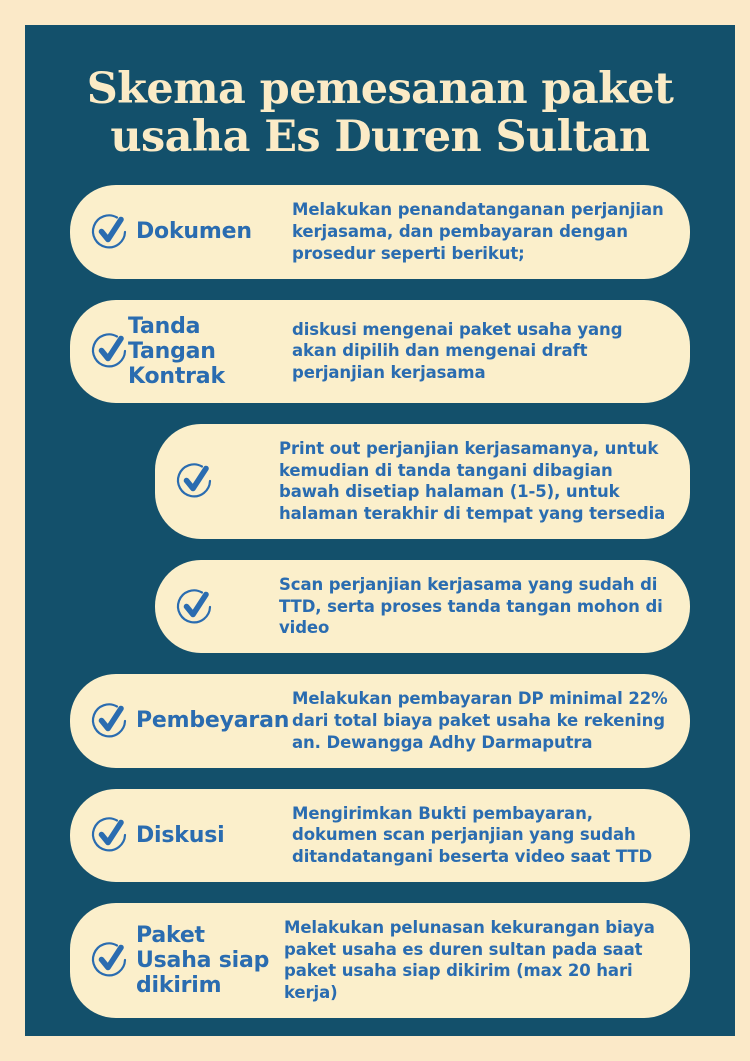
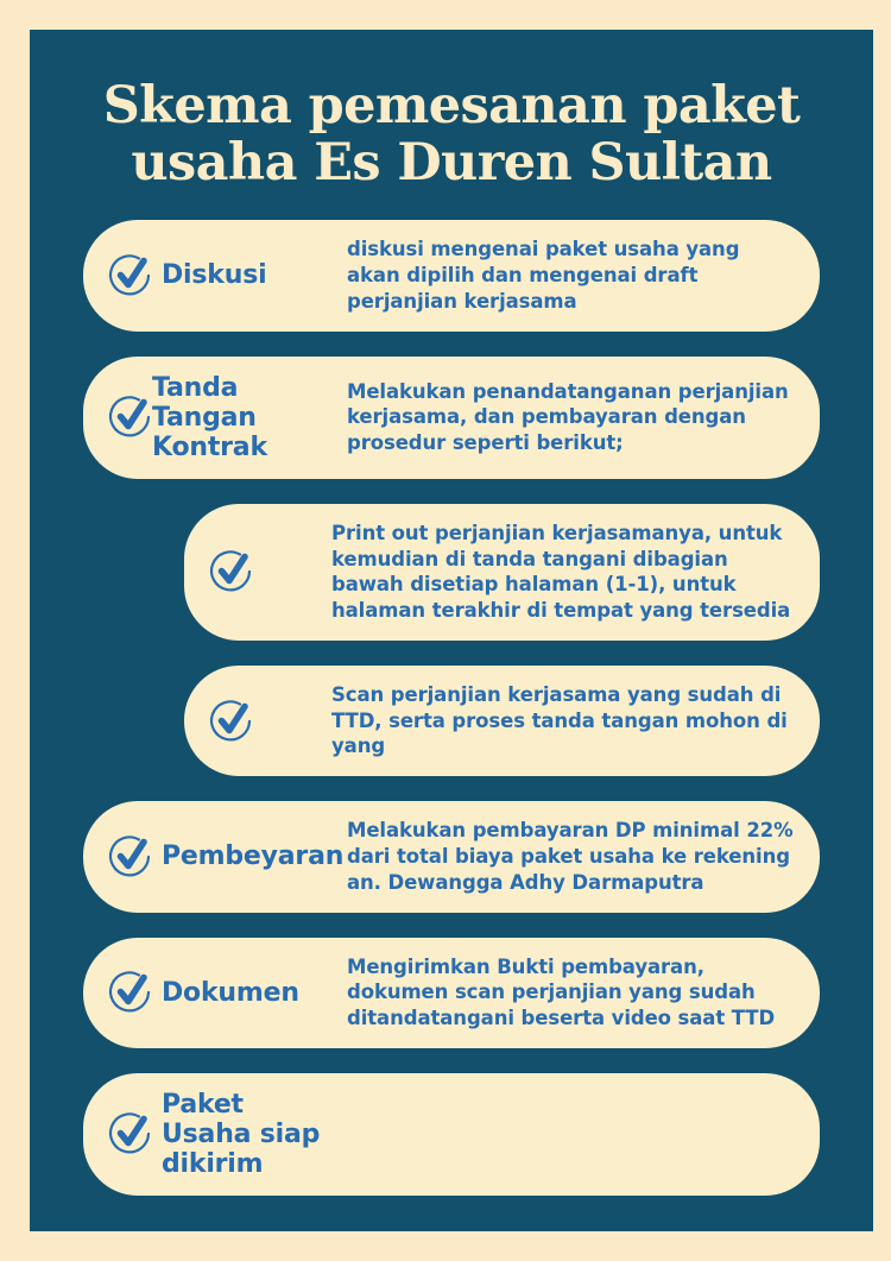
  Skema pemesanan paket
  usaha Es Duren Sultan
- Dokumen
+ Diskusi
- Melakukan penandatanganan perjanjian kerjasama, dan pembayaran dengan prosedur seperti berikut;
+ diskusi mengenai paket usaha yang akan dipilih dan mengenai draft perjanjian kerjasama
  Tanda Tangan Kontrak
- diskusi mengenai paket usaha yang akan dipilih dan mengenai draft perjanjian kerjasama
+ Melakukan penandatanganan perjanjian kerjasama, dan pembayaran dengan prosedur seperti berikut;
- Print out perjanjian kerjasamanya, untuk kemudian di tanda tangani dibagian bawah disetiap halaman (1-5), untuk halaman terakhir di tempat yang tersedia
+ Print out perjanjian kerjasamanya, untuk kemudian di tanda tangani dibagian bawah disetiap halaman (1-1), untuk halaman terakhir di tempat yang tersedia
- Scan perjanjian kerjasama yang sudah di TTD, serta proses tanda tangan mohon di video
+ Scan perjanjian kerjasama yang sudah di TTD, serta proses tanda tangan mohon di yang
  Pembeyaran
  Melakukan pembayaran DP minimal 22% dari total biaya paket usaha ke rekening an. Dewangga Adhy Darmaputra
- Diskusi
+ Dokumen
  Mengirimkan Bukti pembayaran, dokumen scan perjanjian yang sudah ditandatangani beserta video saat TTD
  Paket Usaha siap dikirim
- Melakukan pelunasan kekurangan biaya paket usaha es duren sultan pada saat paket usaha siap dikirim (max 20 hari kerja)
